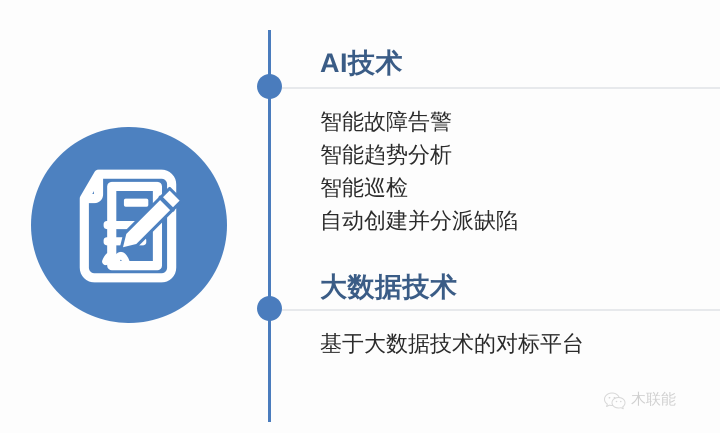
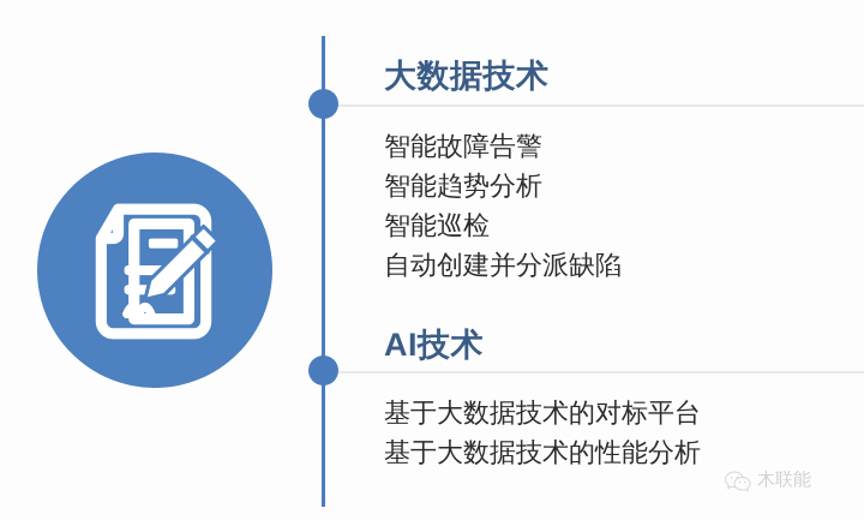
- AI技术
+ 大数据技术
  智能故障告警
  智能趋势分析
  智能巡检
  自动创建并分派缺陷
- 大数据技术
+ AI技术
  基于大数据技术的对标平台
+ 基于大数据技术的性能分析
  木联能
